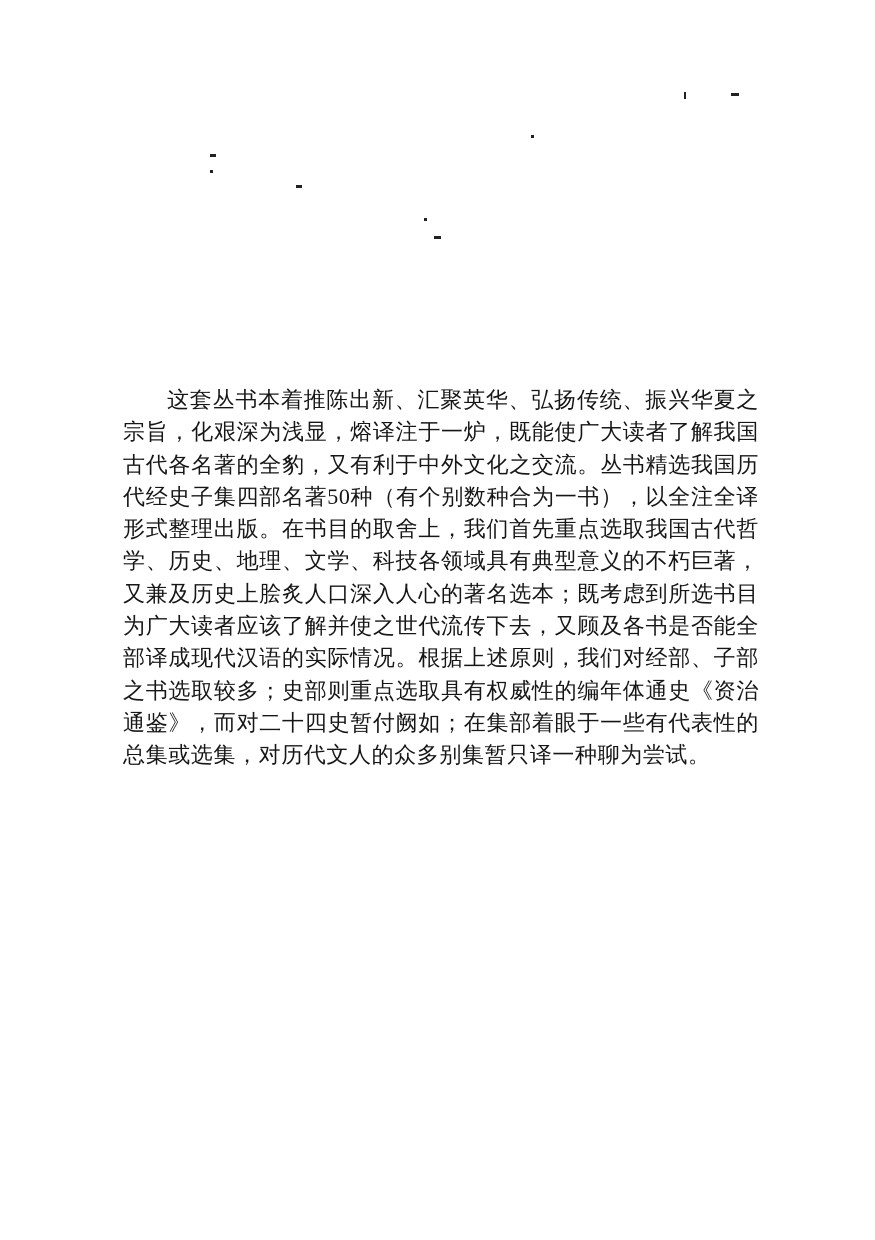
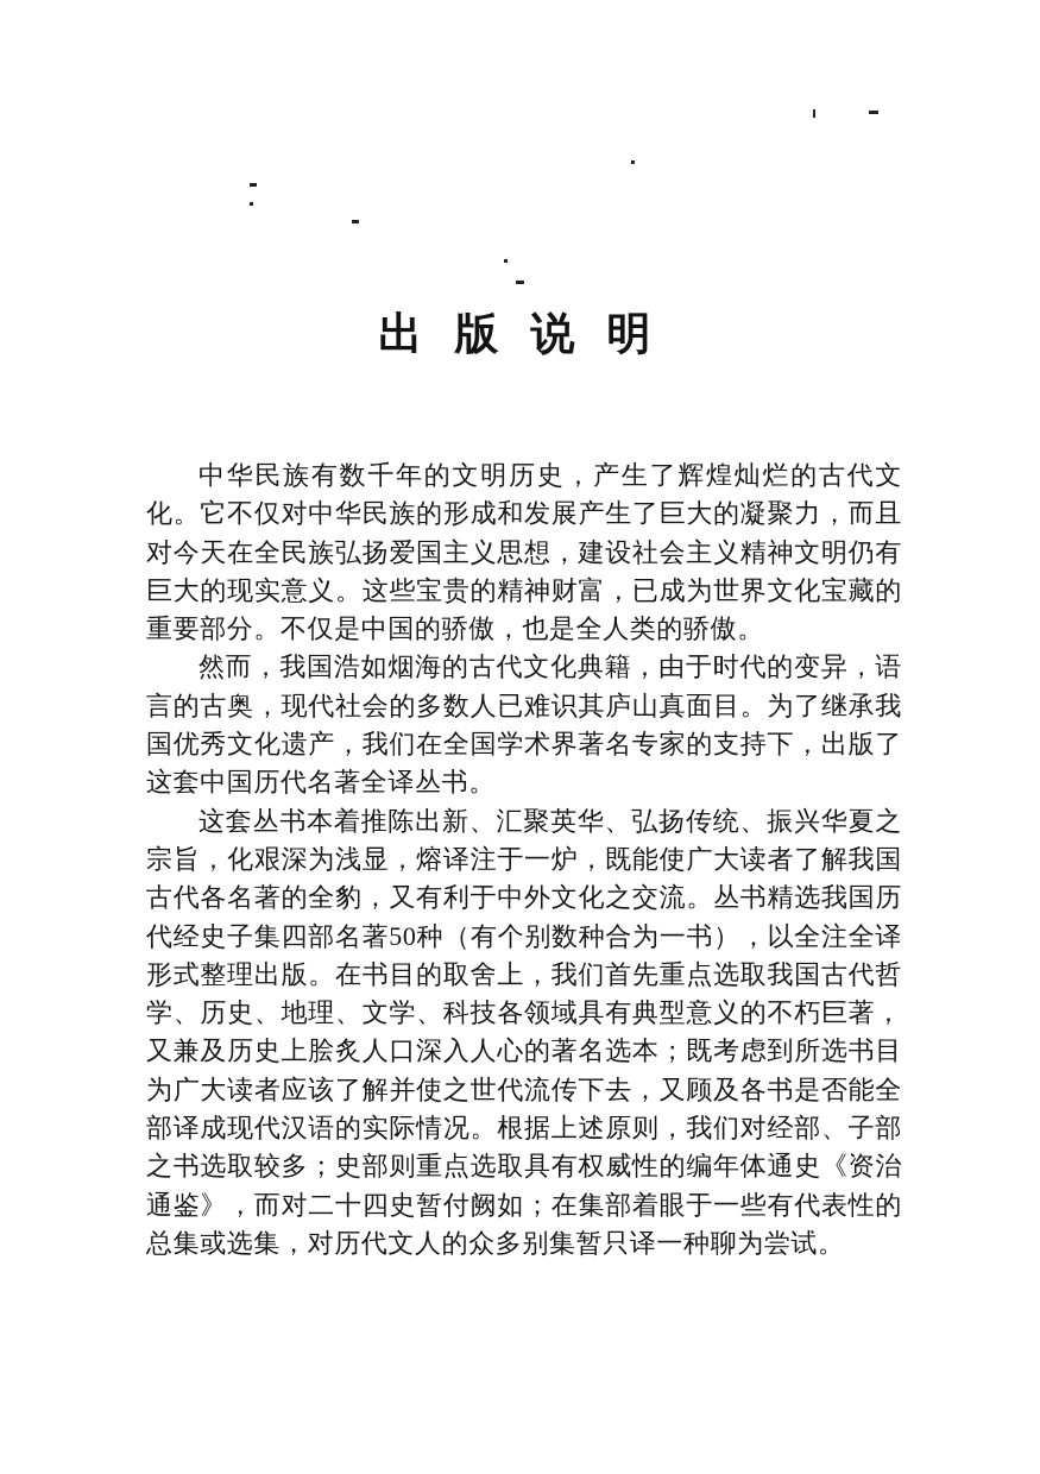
+ 出 版 说 明
+ 中华民族有数千年的文明历史，产生了辉煌灿烂的古代文化。它不仅对中华民族的形成和发展产生了巨大的凝聚力，而且对今天在全民族弘扬爱国主义思想，建设社会主义精神文明仍有巨大的现实意义。这些宝贵的精神财富，已成为世界文化宝藏的重要部分。不仅是中国的骄傲，也是全人类的骄傲。
+ 然而，我国浩如烟海的古代文化典籍，由于时代的变异，语言的古奥，现代社会的多数人已难识其庐山真面目。为了继承我国优秀文化遗产，我们在全国学术界著名专家的支持下，出版了这套中国历代名著全译丛书。
  这套丛书本着推陈出新、汇聚英华、弘扬传统、振兴华夏之宗旨，化艰深为浅显，熔译注于一炉，既能使广大读者了解我国古代各名著的全豹，又有利于中外文化之交流。丛书精选我国历代经史子集四部名著50种（有个别数种合为一书），以全注全译形式整理出版。在书目的取舍上，我们首先重点选取我国古代哲学、历史、地理、文学、科技各领域具有典型意义的不朽巨著，又兼及历史上脍炙人口深入人心的著名选本；既考虑到所选书目为广大读者应该了解并使之世代流传下去，又顾及各书是否能全部译成现代汉语的实际情况。根据上述原则，我们对经部、子部之书选取较多；史部则重点选取具有权威性的编年体通史《资治通鉴》，而对二十四史暂付阙如；在集部着眼于一些有代表性的总集或选集，对历代文人的众多别集暂只译一种聊为尝试。
